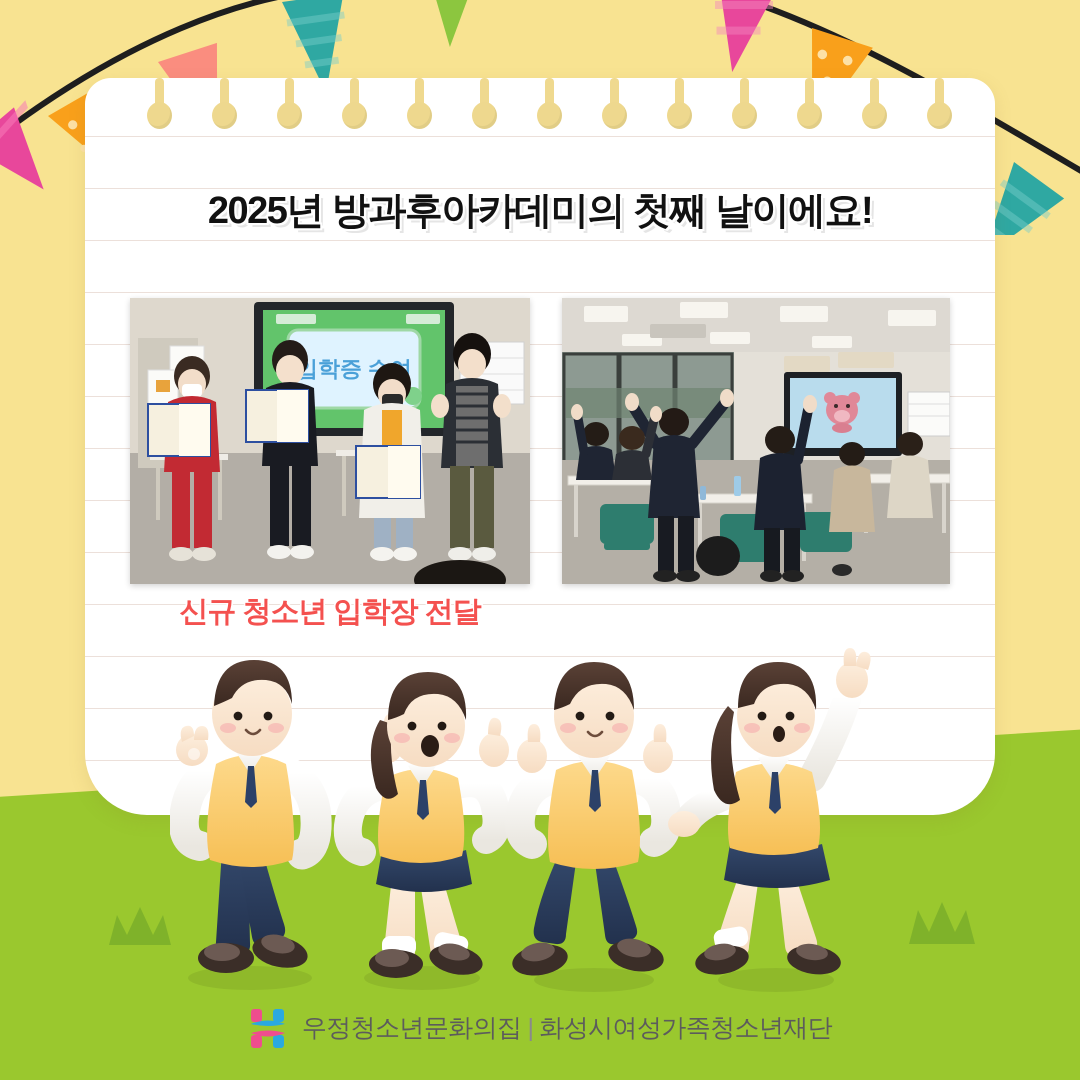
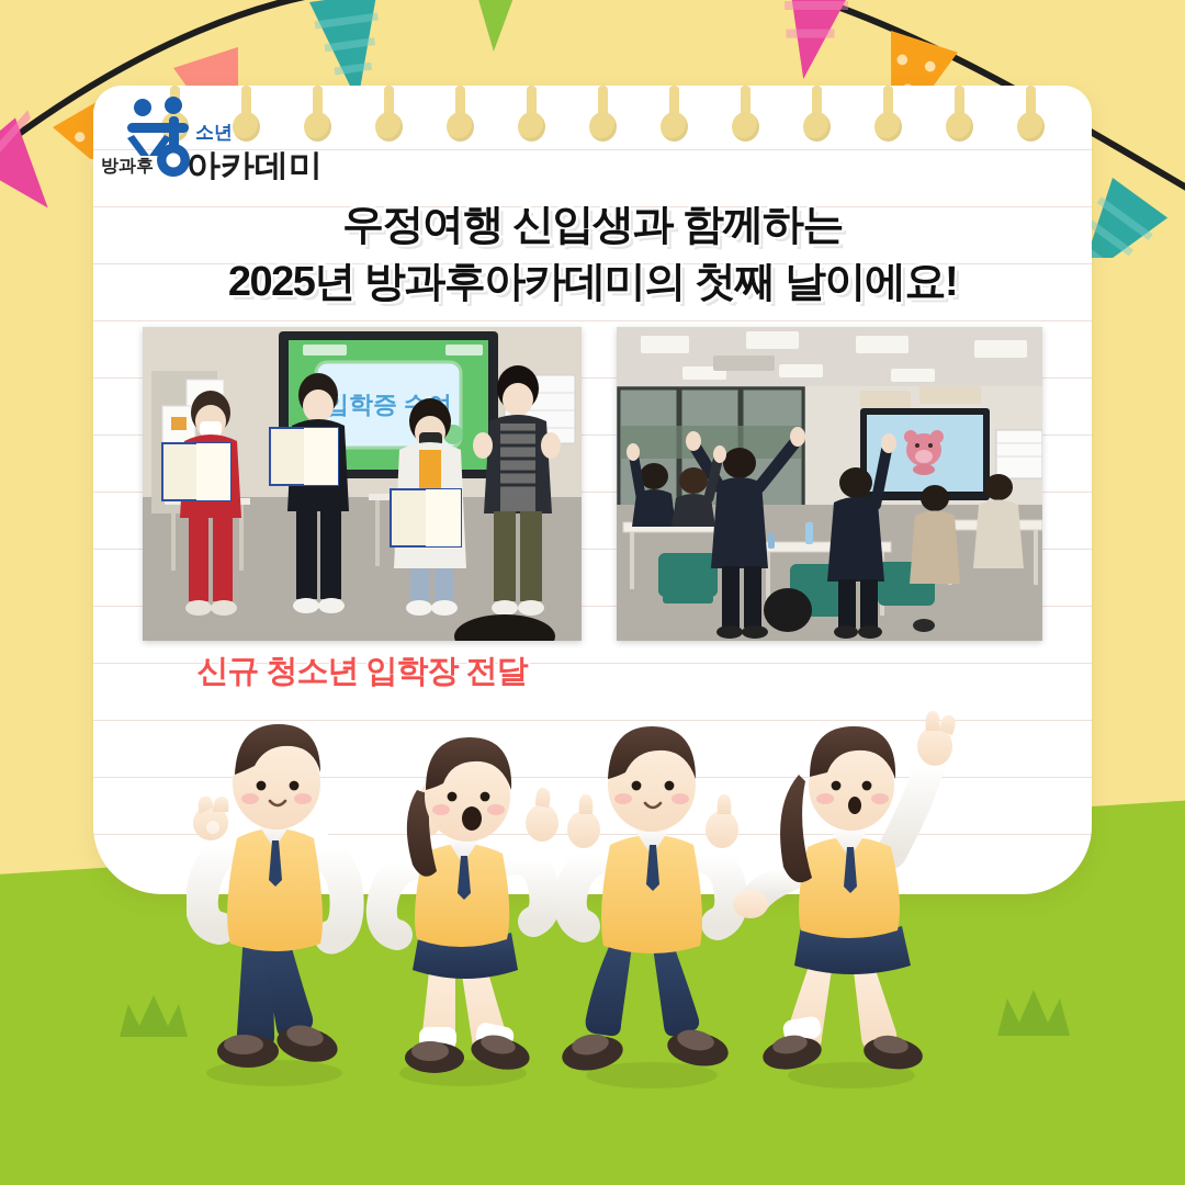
+ 소년
+ 방과후
+ 아카데미
+ 우정여행 신입생과 함께하는
  2025년 방과후아카데미의 첫째 날이에요!
  입학증 수
  신규 청소년 입학장 전달
- 우정청소년문화의집 | 화성시여성가족청소년재단
